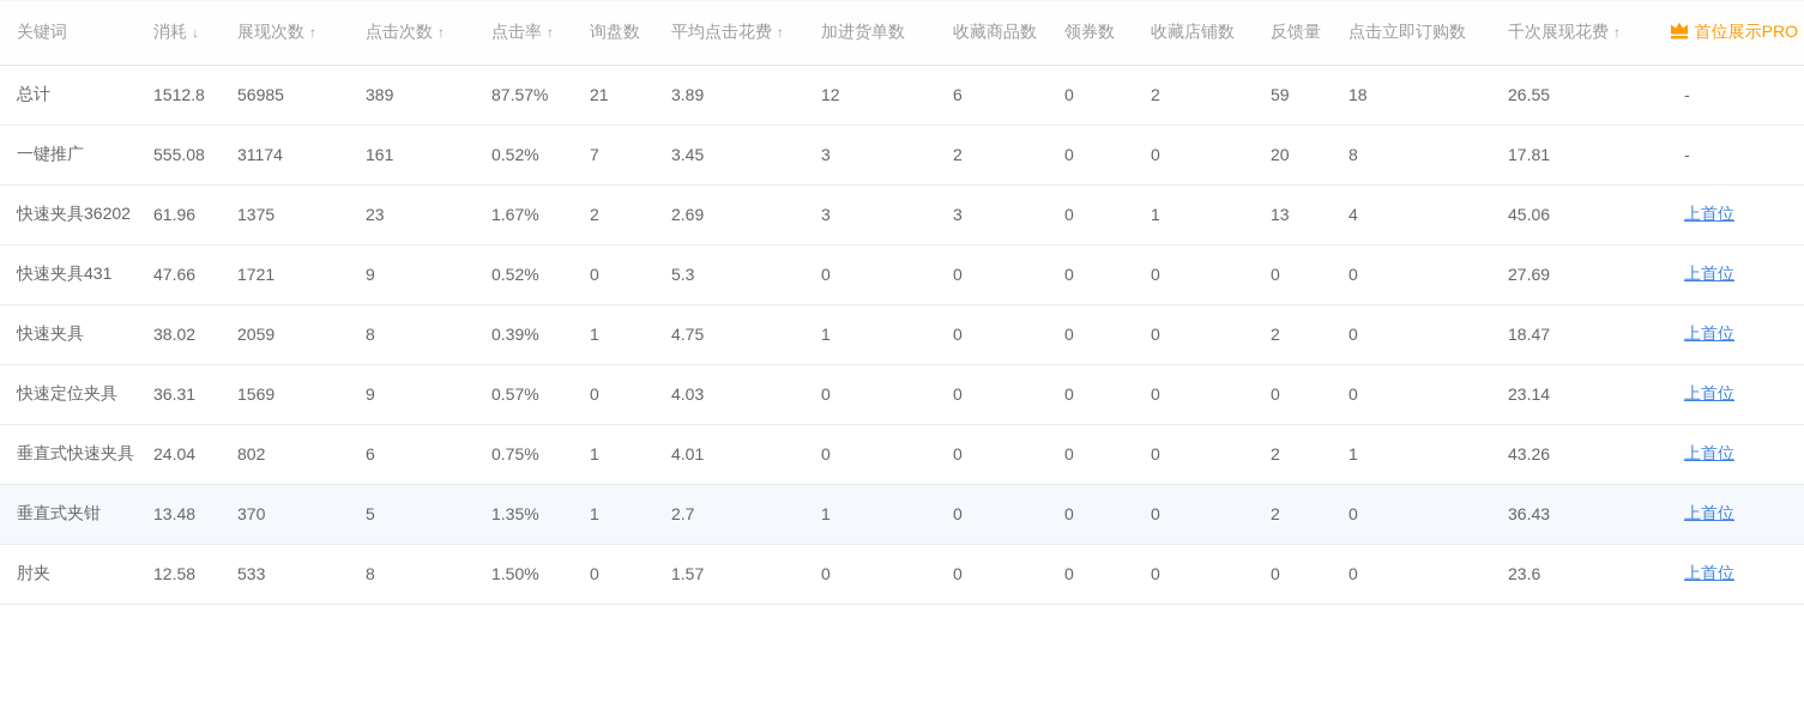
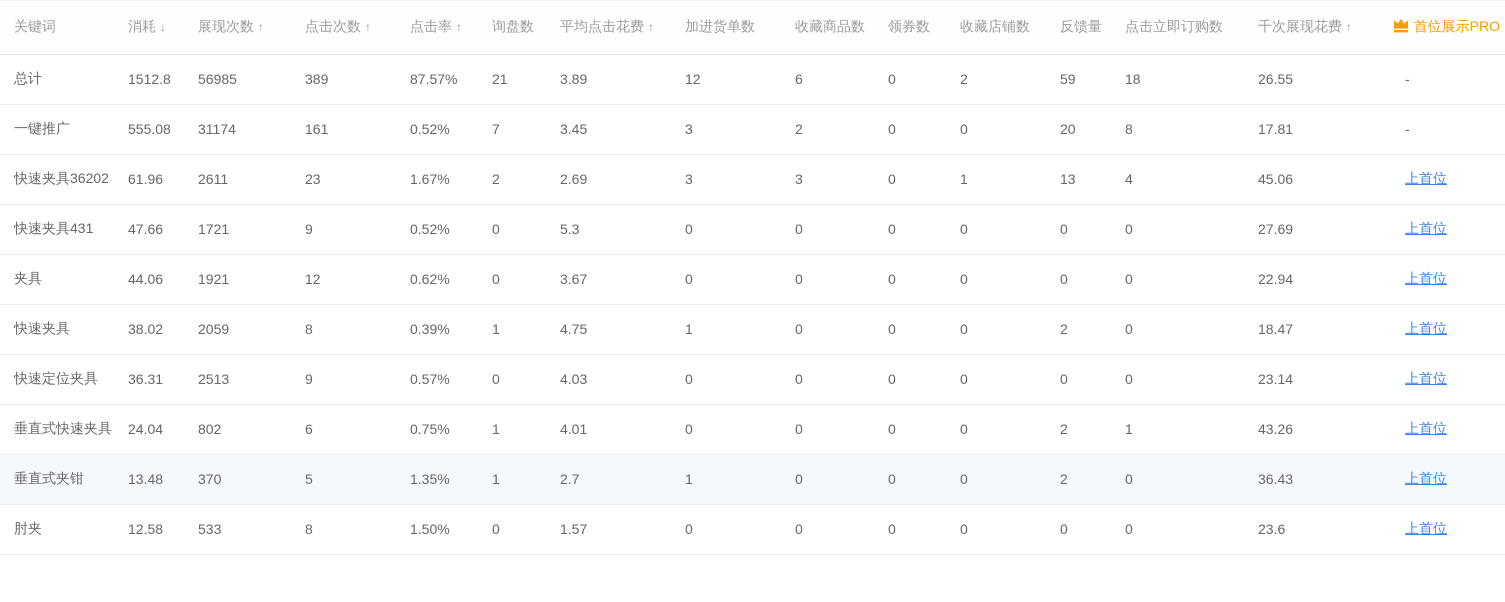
  关键词	消耗 ↓	展现次数 ↑	点击次数 ↑	点击率 ↑	询盘数	平均点击花费 ↑	加进货单数	收藏商品数	领券数	收藏店铺数	反馈量	点击立即订购数	千次展现花费 ↑	首位展示PRO
  总计	1512.8	56985	389	87.57%	21	3.89	12	6	0	2	59	18	26.55	-
  一键推广	555.08	31174	161	0.52%	7	3.45	3	2	0	0	20	8	17.81	-
- 快速夹具36202	61.96	1375	23	1.67%	2	2.69	3	3	0	1	13	4	45.06	上首位
+ 快速夹具36202	61.96	2611	23	1.67%	2	2.69	3	3	0	1	13	4	45.06	上首位
  快速夹具431	47.66	1721	9	0.52%	0	5.3	0	0	0	0	0	0	27.69	上首位
+ 夹具	44.06	1921	12	0.62%	0	3.67	0	0	0	0	0	0	22.94	上首位
  快速夹具	38.02	2059	8	0.39%	1	4.75	1	0	0	0	2	0	18.47	上首位
- 快速定位夹具	36.31	1569	9	0.57%	0	4.03	0	0	0	0	0	0	23.14	上首位
+ 快速定位夹具	36.31	2513	9	0.57%	0	4.03	0	0	0	0	0	0	23.14	上首位
  垂直式快速夹具	24.04	802	6	0.75%	1	4.01	0	0	0	0	2	1	43.26	上首位
  垂直式夹钳	13.48	370	5	1.35%	1	2.7	1	0	0	0	2	0	36.43	上首位
  肘夹	12.58	533	8	1.50%	0	1.57	0	0	0	0	0	0	23.6	上首位
